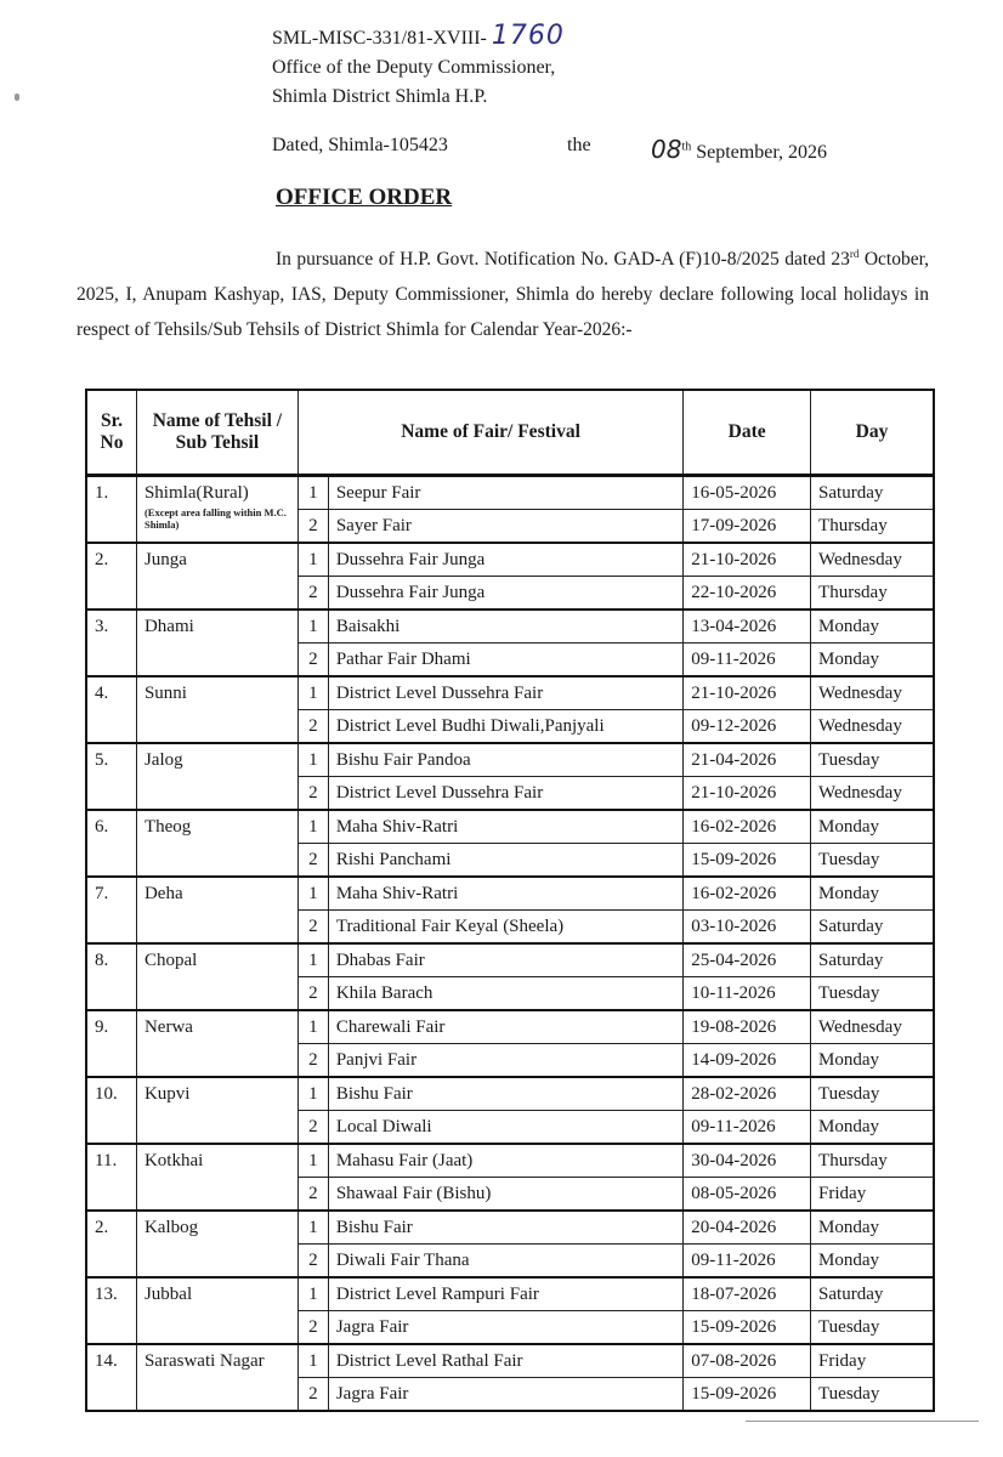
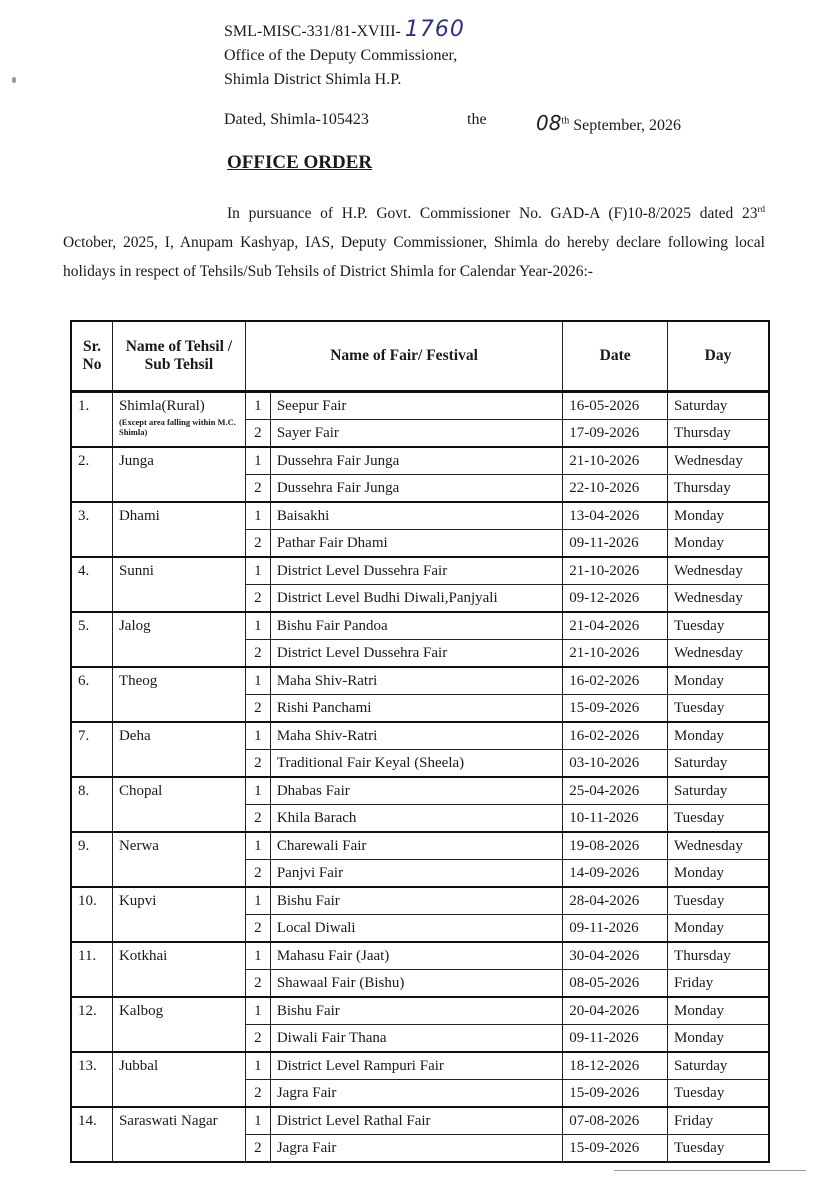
  SML-MISC-331/81-XVIII- 1760
  Office of the Deputy Commissioner,
  Shimla District Shimla H.P.
  Dated, Shimla-105423
  the
  08th September, 2026
  OFFICE ORDER
- In pursuance of H.P. Govt. Notification No. GAD-A (F)10-8/2025 dated 23rd October, 2025, I, Anupam Kashyap, IAS, Deputy Commissioner, Shimla do hereby declare following local holidays in respect of Tehsils/Sub Tehsils of District Shimla for Calendar Year-2026:-
+ In pursuance of H.P. Govt. Commissioner No. GAD-A (F)10-8/2025 dated 23rd October, 2025, I, Anupam Kashyap, IAS, Deputy Commissioner, Shimla do hereby declare following local holidays in respect of Tehsils/Sub Tehsils of District Shimla for Calendar Year-2026:-
  Sr. No	Name of Tehsil / Sub Tehsil	Name of Fair/ Festival	Date	Day
  1.	Shimla(Rural)(Except area falling within M.C. Shimla)	1	Seepur Fair	16-05-2026	Saturday
  2	Sayer Fair	17-09-2026	Thursday
  2.	Junga	1	Dussehra Fair Junga	21-10-2026	Wednesday
  2	Dussehra Fair Junga	22-10-2026	Thursday
  3.	Dhami	1	Baisakhi	13-04-2026	Monday
  2	Pathar Fair Dhami	09-11-2026	Monday
  4.	Sunni	1	District Level Dussehra Fair	21-10-2026	Wednesday
  2	District Level Budhi Diwali,Panjyali	09-12-2026	Wednesday
  5.	Jalog	1	Bishu Fair Pandoa	21-04-2026	Tuesday
  2	District Level Dussehra Fair	21-10-2026	Wednesday
  6.	Theog	1	Maha Shiv-Ratri	16-02-2026	Monday
  2	Rishi Panchami	15-09-2026	Tuesday
  7.	Deha	1	Maha Shiv-Ratri	16-02-2026	Monday
  2	Traditional Fair Keyal (Sheela)	03-10-2026	Saturday
  8.	Chopal	1	Dhabas Fair	25-04-2026	Saturday
  2	Khila Barach	10-11-2026	Tuesday
  9.	Nerwa	1	Charewali Fair	19-08-2026	Wednesday
  2	Panjvi Fair	14-09-2026	Monday
- 10.	Kupvi	1	Bishu Fair	28-02-2026	Tuesday
+ 10.	Kupvi	1	Bishu Fair	28-04-2026	Tuesday
  2	Local Diwali	09-11-2026	Monday
  11.	Kotkhai	1	Mahasu Fair (Jaat)	30-04-2026	Thursday
  2	Shawaal Fair (Bishu)	08-05-2026	Friday
- 2.	Kalbog	1	Bishu Fair	20-04-2026	Monday
+ 12.	Kalbog	1	Bishu Fair	20-04-2026	Monday
  2	Diwali Fair Thana	09-11-2026	Monday
- 13.	Jubbal	1	District Level Rampuri Fair	18-07-2026	Saturday
+ 13.	Jubbal	1	District Level Rampuri Fair	18-12-2026	Saturday
  2	Jagra Fair	15-09-2026	Tuesday
  14.	Saraswati Nagar	1	District Level Rathal Fair	07-08-2026	Friday
  2	Jagra Fair	15-09-2026	Tuesday
